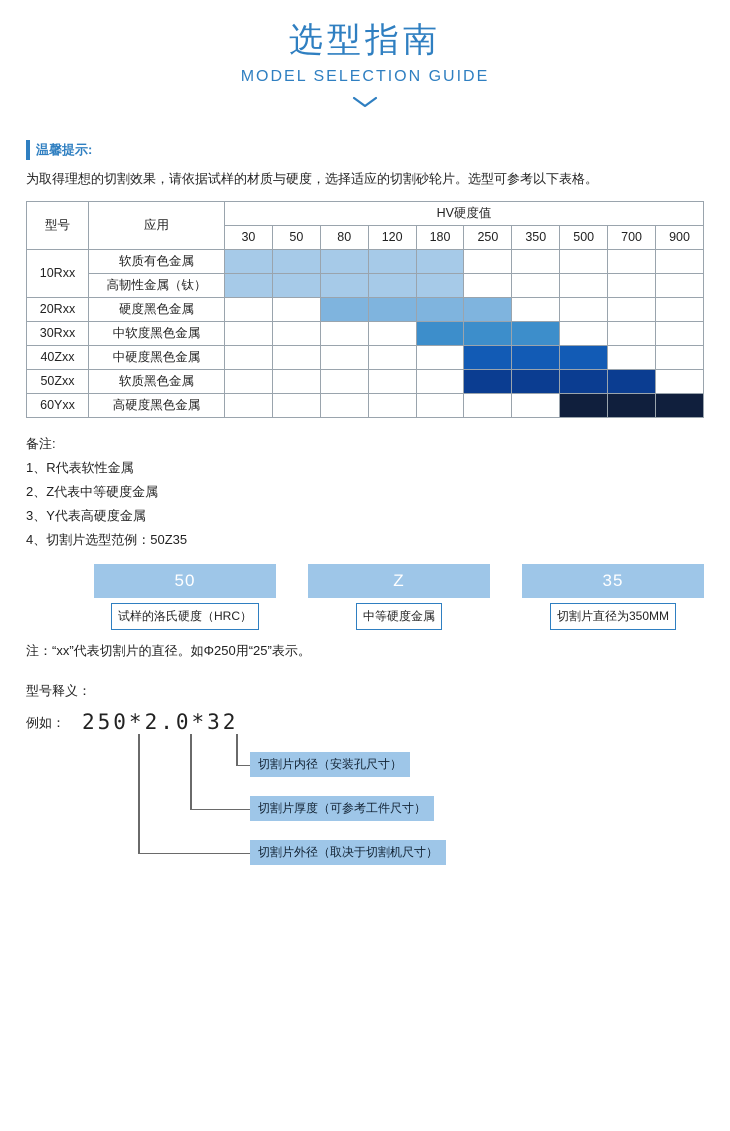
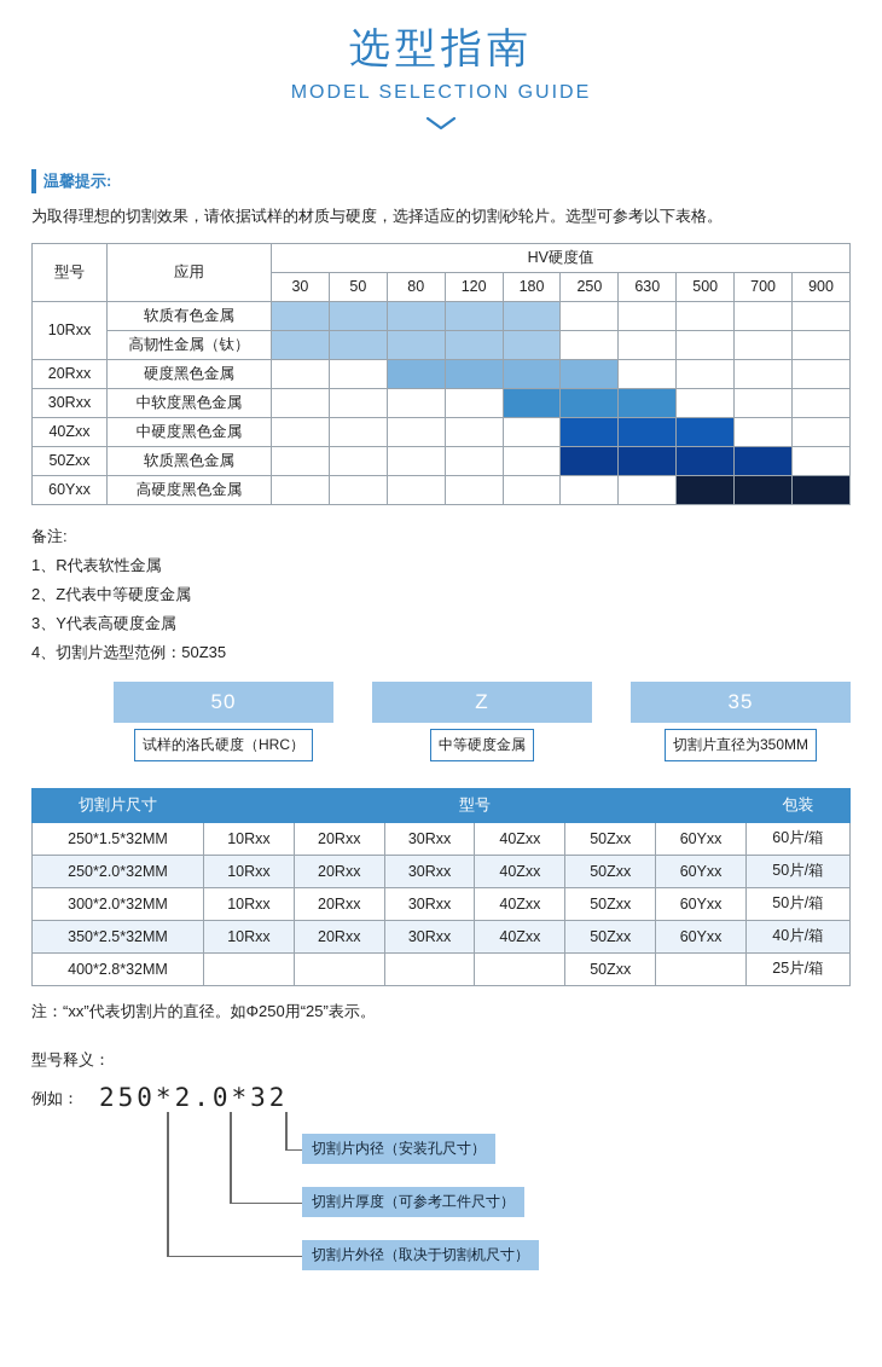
  选型指南
  MODEL SELECTION GUIDE
  温馨提示:
  为取得理想的切割效果，请依据试样的材质与硬度，选择适应的切割砂轮片。选型可参考以下表格。
  型号	应用	HV硬度值
- 30	50	80	120	180	250	350	500	700	900
+ 30	50	80	120	180	250	630	500	700	900
  10Rxx	软质有色金属
  高韧性金属（钛）
  20Rxx	硬度黑色金属
  30Rxx	中软度黑色金属
  40Zxx	中硬度黑色金属
  50Zxx	软质黑色金属
  60Yxx	高硬度黑色金属
  备注:
  1、R代表软性金属
  2、Z代表中等硬度金属
  3、Y代表高硬度金属
  4、切割片选型范例：50Z35
  50
  试样的洛氏硬度（HRC）
  Z
  中等硬度金属
  35
  切割片直径为350MM
+ 切割片尺寸	型号	包装
+ 250*1.5*32MM	10Rxx	20Rxx	30Rxx	40Zxx	50Zxx	60Yxx	60片/箱
+ 250*2.0*32MM	10Rxx	20Rxx	30Rxx	40Zxx	50Zxx	60Yxx	50片/箱
+ 300*2.0*32MM	10Rxx	20Rxx	30Rxx	40Zxx	50Zxx	60Yxx	50片/箱
+ 350*2.5*32MM	10Rxx	20Rxx	30Rxx	40Zxx	50Zxx	60Yxx	40片/箱
+ 400*2.8*32MM					50Zxx		25片/箱
  注：“xx”代表切割片的直径。如Φ250用“25”表示。
  型号释义：
  例如：
  250*2.0*32
  切割片内径（安装孔尺寸）
  切割片厚度（可参考工件尺寸）
  切割片外径（取决于切割机尺寸）
